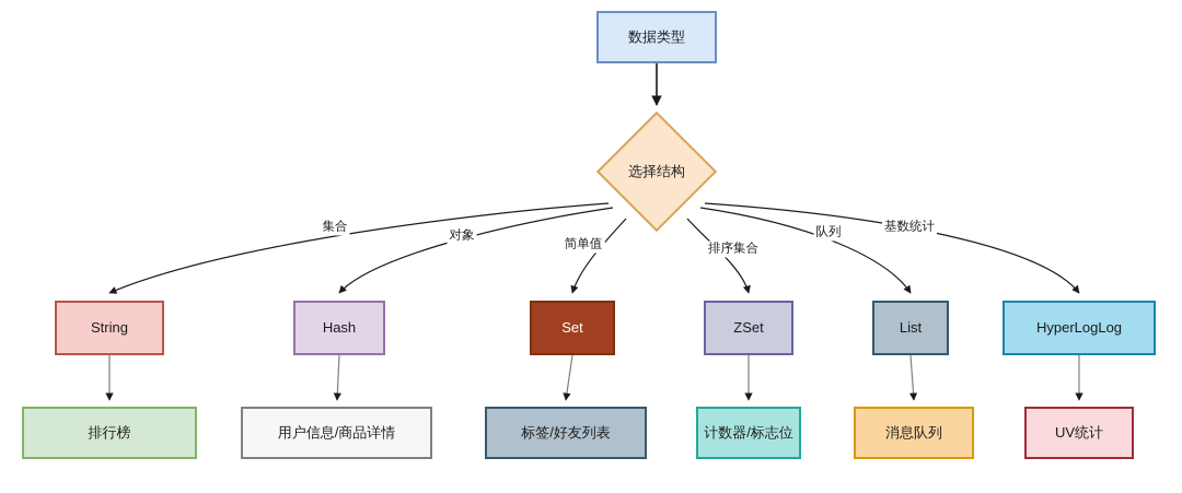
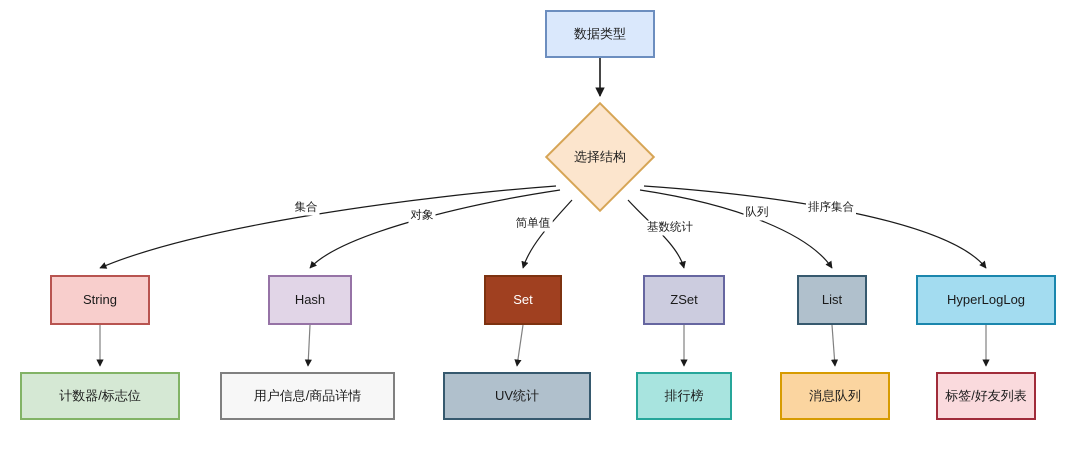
  数据类型
  选择结构
  String
  Hash
  Set
  ZSet
  List
  HyperLogLog
- 排行榜
+ 计数器/标志位
  用户信息/商品详情
- 标签/好友列表
+ UV统计
- 计数器/标志位
+ 排行榜
  消息队列
- UV统计
+ 标签/好友列表
  集合
  对象
  简单值
- 排序集合
+ 基数统计
  队列
- 基数统计
+ 排序集合
